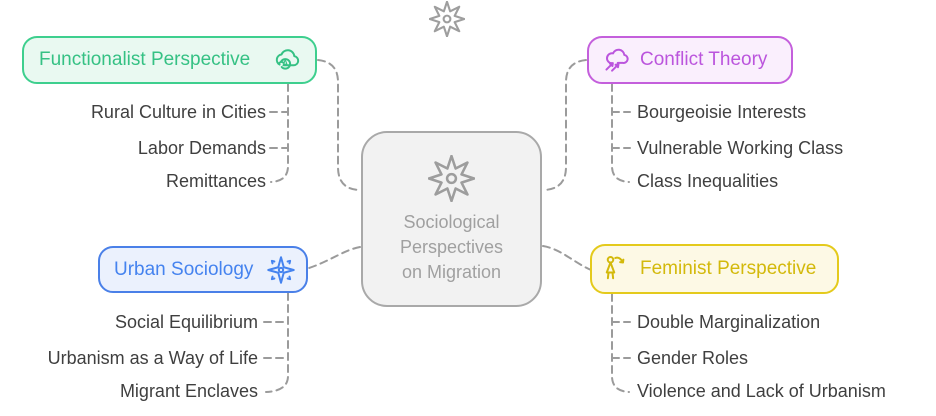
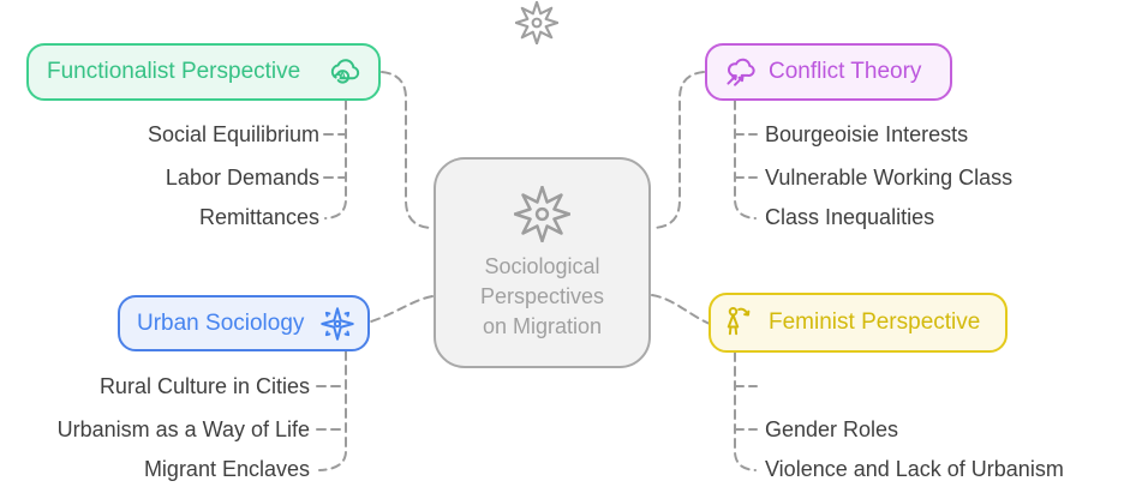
  Sociological
  Perspectives
  on Migration
  Functionalist Perspective
  A
  Conflict Theory
  Urban Sociology
  Feminist Perspective
- Rural Culture in Cities
+ Social Equilibrium
  Labor Demands
  Remittances
  Bourgeoisie Interests
  Vulnerable Working Class
  Class Inequalities
- Social Equilibrium
+ Rural Culture in Cities
  Urbanism as a Way of Life
  Migrant Enclaves
- Double Marginalization
  Gender Roles
  Violence and Lack of Urbanism
